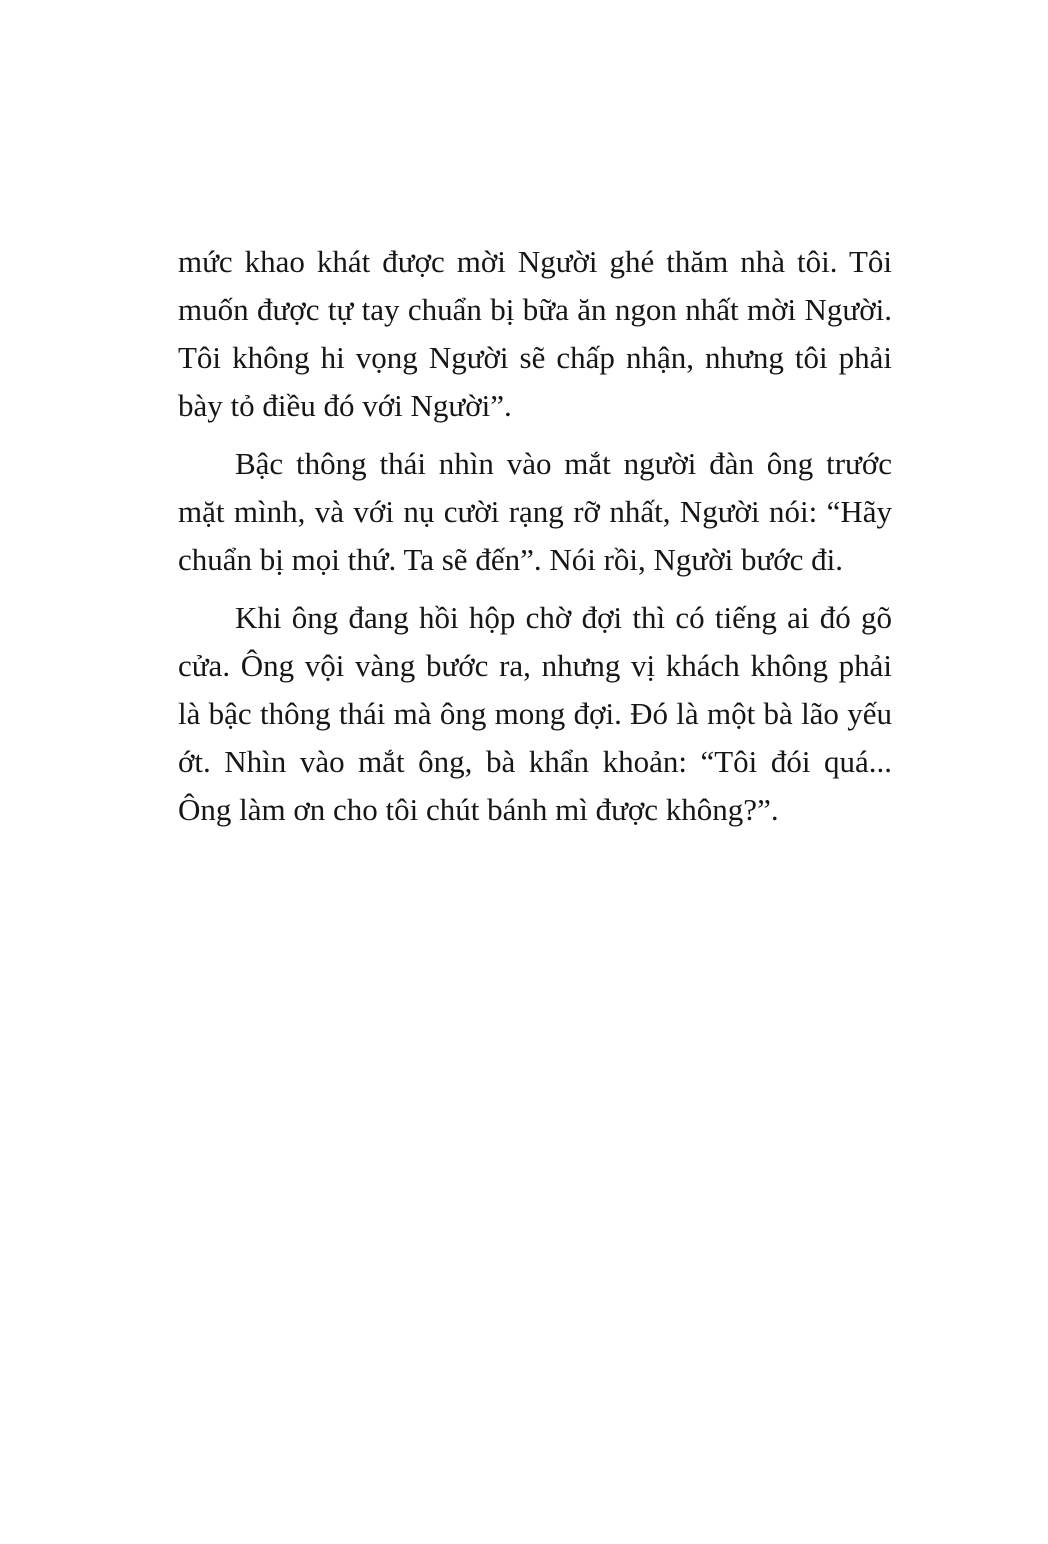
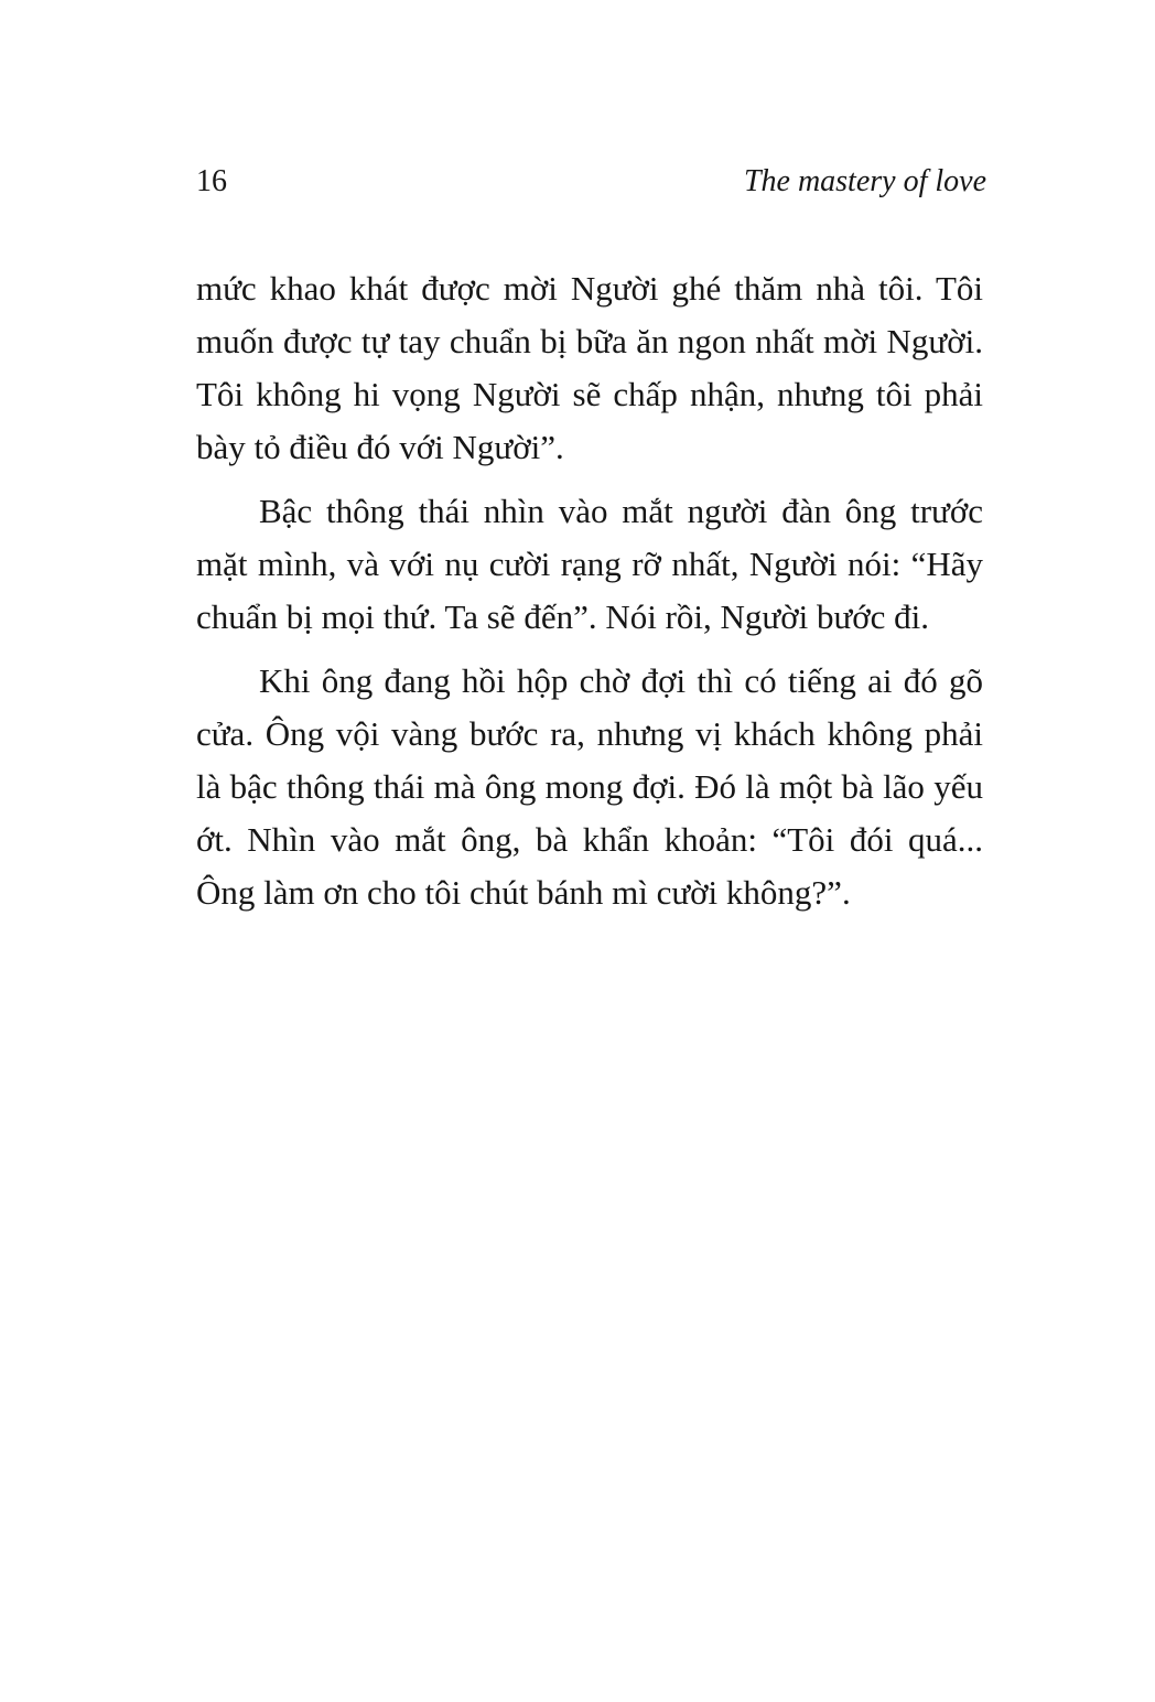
+ 16
+ The mastery of love
  mức khao khát được mời Người ghé thăm nhà tôi. Tôi muốn được tự tay chuẩn bị bữa ăn ngon nhất mời Người. Tôi không hi vọng Người sẽ chấp nhận, nhưng tôi phải bày tỏ điều đó với Người”.
  Bậc thông thái nhìn vào mắt người đàn ông trước mặt mình, và với nụ cười rạng rỡ nhất, Người nói: “Hãy chuẩn bị mọi thứ. Ta sẽ đến”. Nói rồi, Người bước đi.
- Khi ông đang hồi hộp chờ đợi thì có tiếng ai đó gõ cửa. Ông vội vàng bước ra, nhưng vị khách không phải là bậc thông thái mà ông mong đợi. Đó là một bà lão yếu ớt. Nhìn vào mắt ông, bà khẩn khoản: “Tôi đói quá... Ông làm ơn cho tôi chút bánh mì được không?”.
+ Khi ông đang hồi hộp chờ đợi thì có tiếng ai đó gõ cửa. Ông vội vàng bước ra, nhưng vị khách không phải là bậc thông thái mà ông mong đợi. Đó là một bà lão yếu ớt. Nhìn vào mắt ông, bà khẩn khoản: “Tôi đói quá... Ông làm ơn cho tôi chút bánh mì cười không?”.
